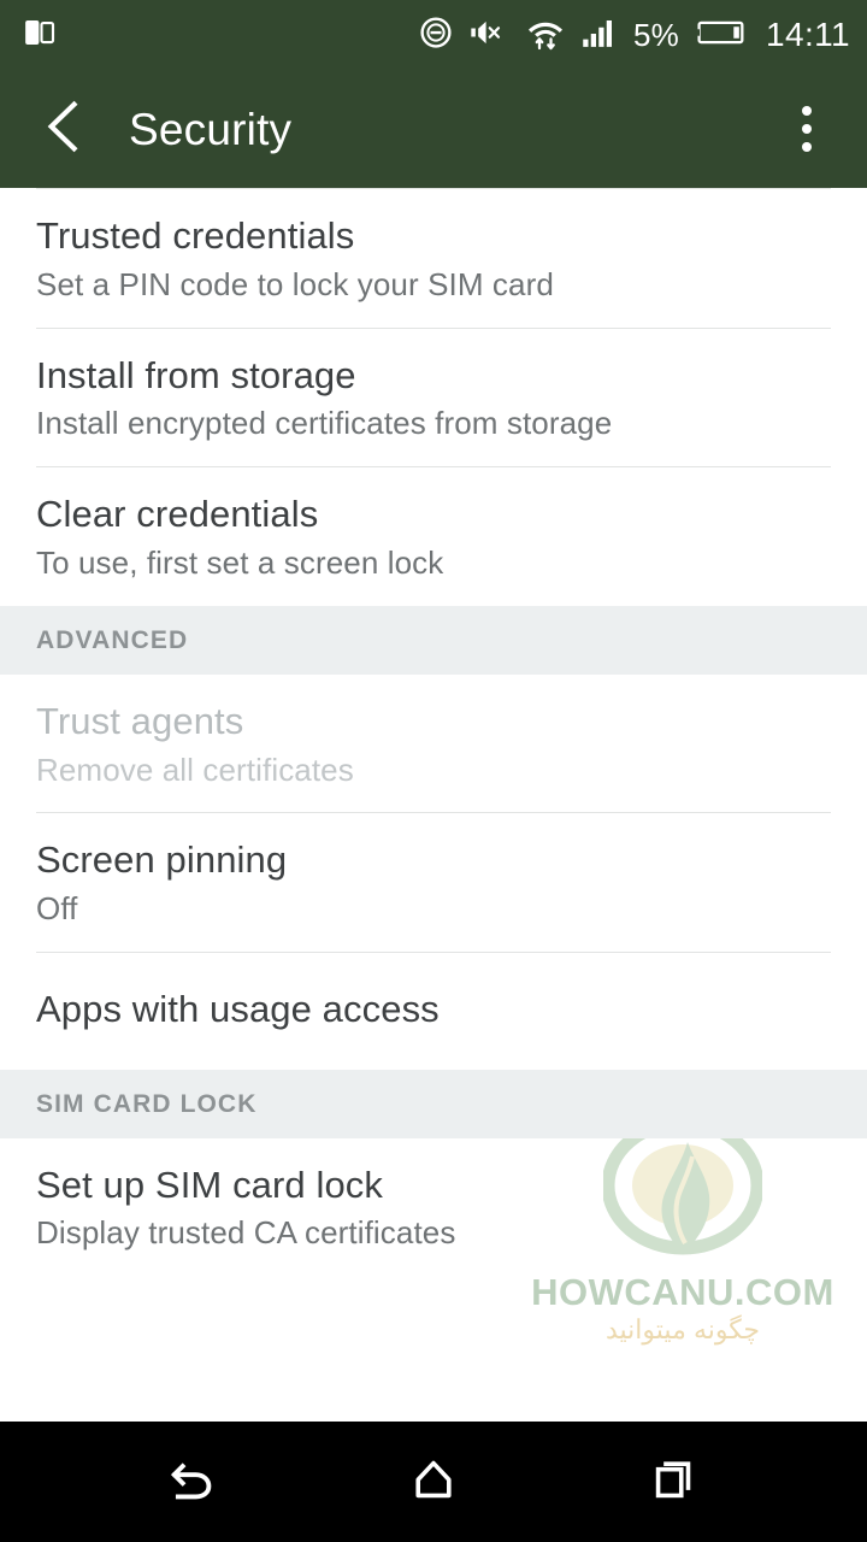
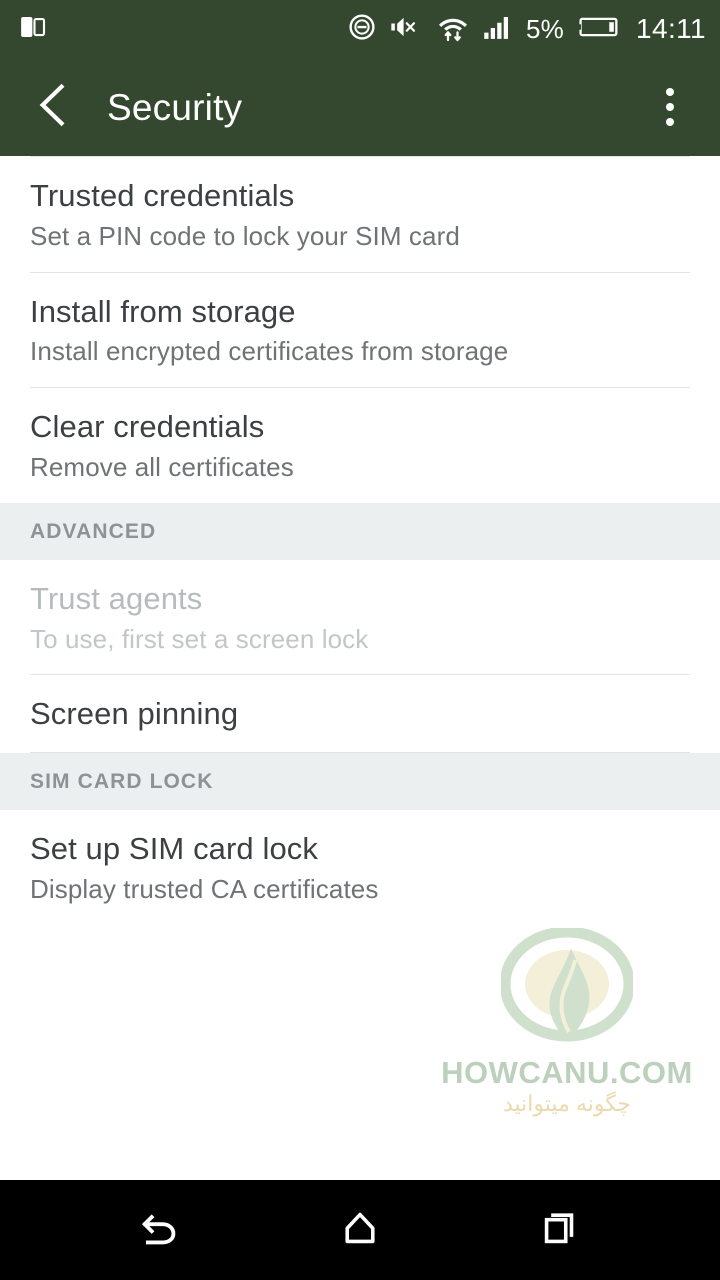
  5%
  14:11
  Security
  HOWCANU.COM
  چگونه میتوانید
  Trusted credentials
  Set a PIN code to lock your SIM card
  Install from storage
  Install encrypted certificates from storage
  Clear credentials
- To use, first set a screen lock
+ Remove all certificates
  ADVANCED
  Trust agents
- Remove all certificates
+ To use, first set a screen lock
  Screen pinning
- Off
- Apps with usage access
  SIM CARD LOCK
  Set up SIM card lock
  Display trusted CA certificates
